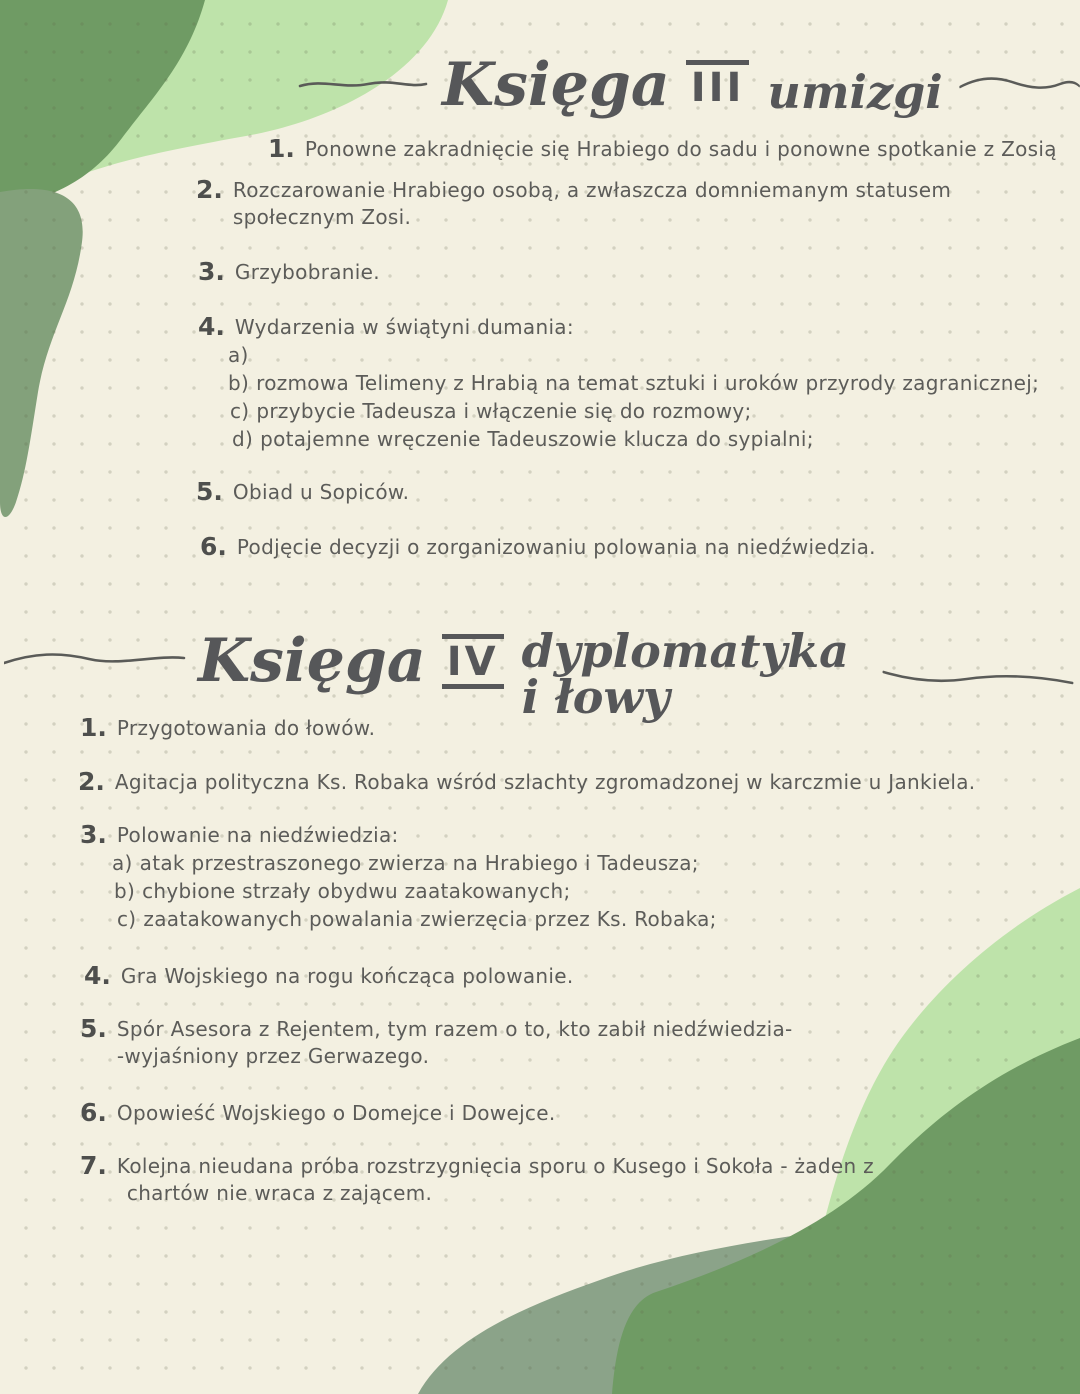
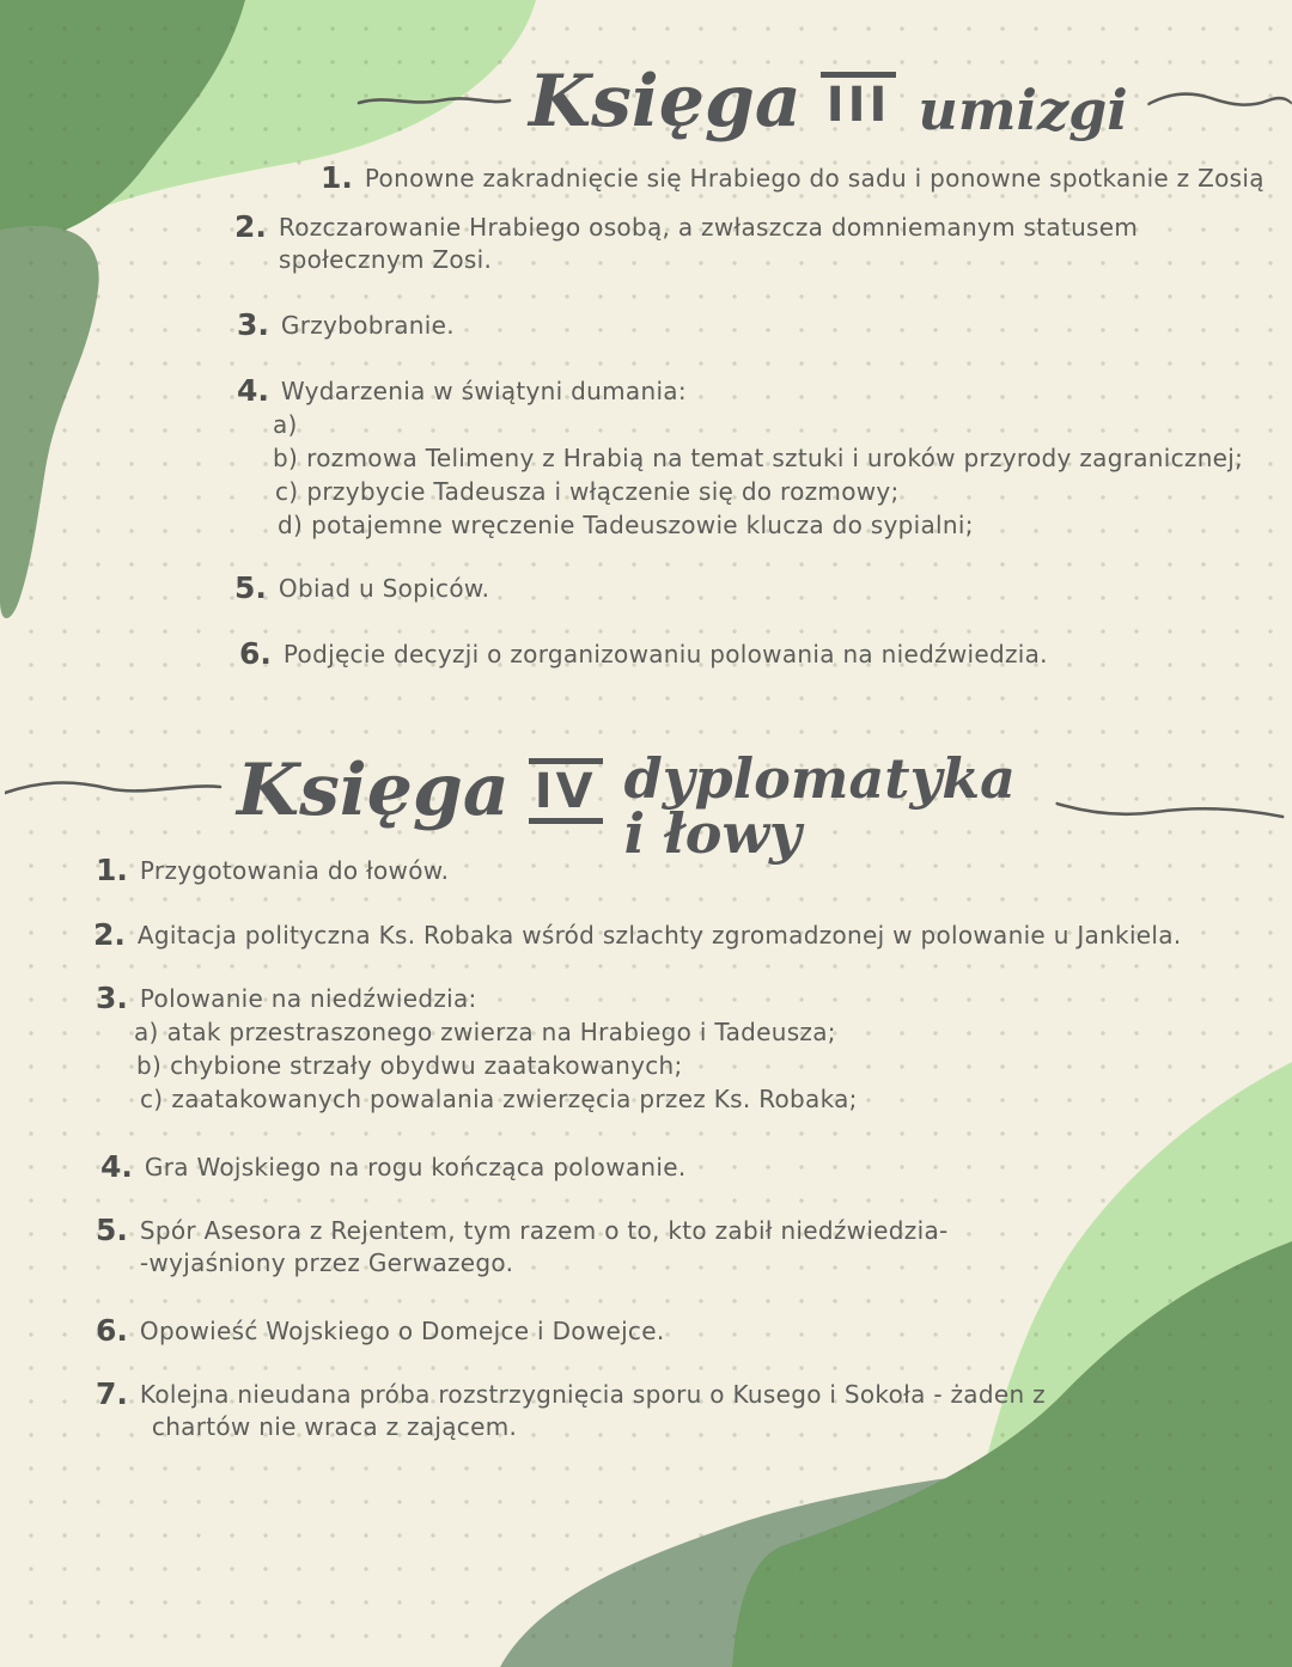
  Księga
  III
  umizgi
  1.
  Ponowne zakradnięcie się Hrabiego do sadu i ponowne spotkanie z Zosią
  2.
  Rozczarowanie Hrabiego osobą, a zwłaszcza domniemanym statusem
  społecznym Zosi.
  3.
  Grzybobranie.
  4.
  Wydarzenia w świątyni dumania:
  a)
  b)
  rozmowa Telimeny z Hrabią na temat sztuki i uroków przyrody zagranicznej;
  c)
  przybycie Tadeusza i włączenie się do rozmowy;
  d)
  potajemne wręczenie Tadeuszowie klucza do sypialni;
  5.
  Obiad u Sopiców.
  6.
  Podjęcie decyzji o zorganizowaniu polowania na niedźwiedzia.
  Księga
  IV
  dyplomatyka i łowy
  1.
  Przygotowania do łowów.
  2.
- Agitacja polityczna Ks. Robaka wśród szlachty zgromadzonej w karczmie u Jankiela.
+ Agitacja polityczna Ks. Robaka wśród szlachty zgromadzonej w polowanie u Jankiela.
  3.
  Polowanie na niedźwiedzia:
  a)
  atak przestraszonego zwierza na Hrabiego i Tadeusza;
  b)
  chybione strzały obydwu zaatakowanych;
  c)
  zaatakowanych powalania zwierzęcia przez Ks. Robaka;
  4.
  Gra Wojskiego na rogu kończąca polowanie.
  5.
  Spór Asesora z Rejentem, tym razem o to, kto zabił niedźwiedzia-
  -wyjaśniony przez Gerwazego.
  6.
  Opowieść Wojskiego o Domejce i Dowejce.
  7.
  Kolejna nieudana próba rozstrzygnięcia sporu o Kusego i Sokoła - żaden z
  chartów nie wraca z zającem.
